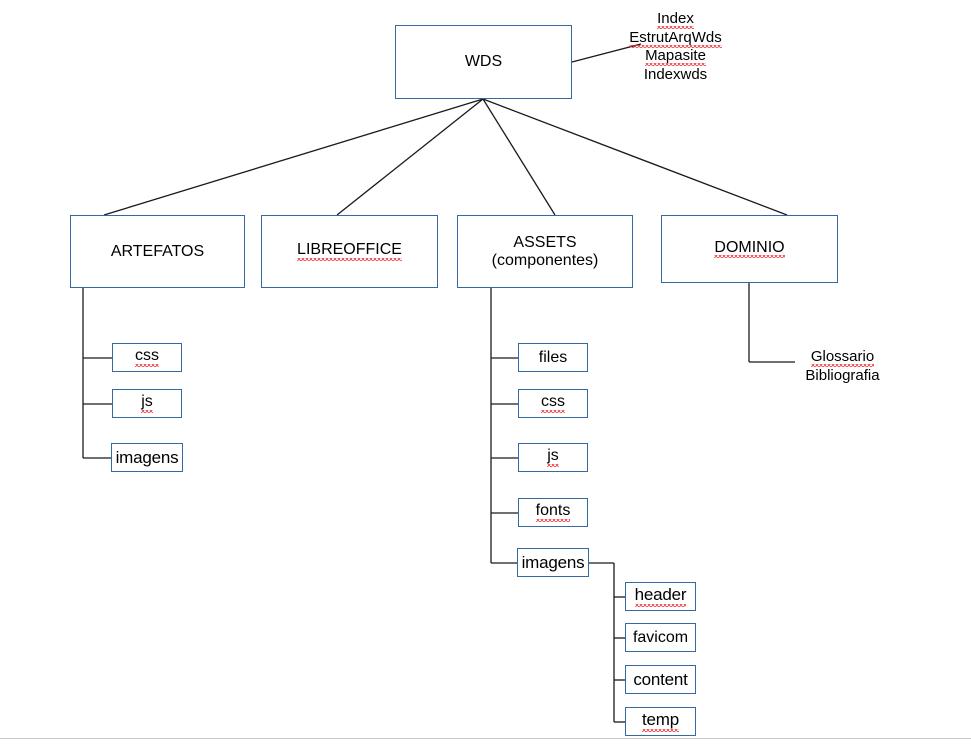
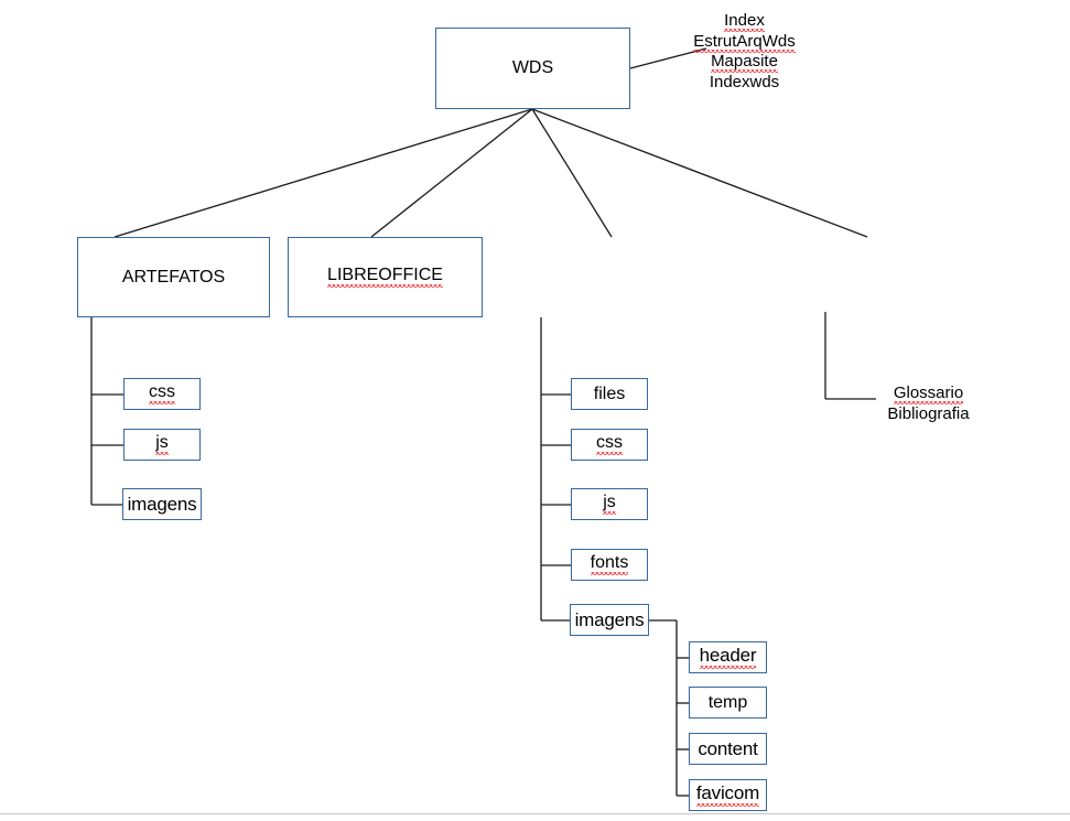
  WDS
  Index
  EstrutArqWds
  Mapasite
  Indexwds
  ARTEFATOS
  LIBREOFFICE
- ASSETS
- (componentes)
- DOMINIO
  css
  js
  imagens
  files
  css
  js
  fonts
  imagens
  header
- favicom
+ temp
  content
- temp
+ favicom
  Glossario
  Bibliografia
